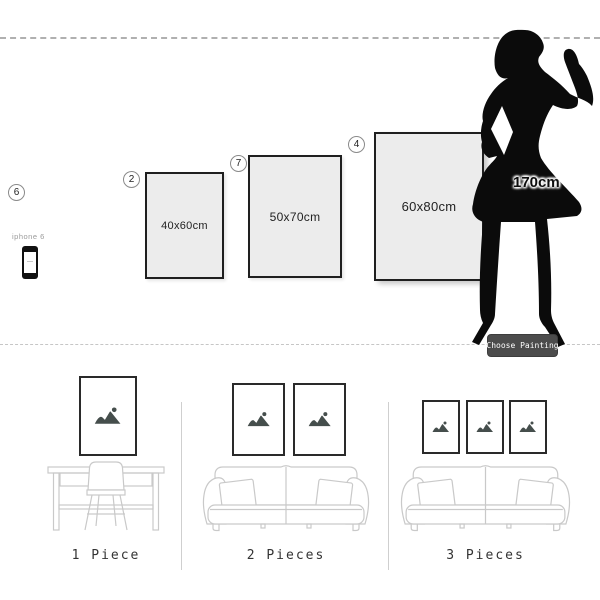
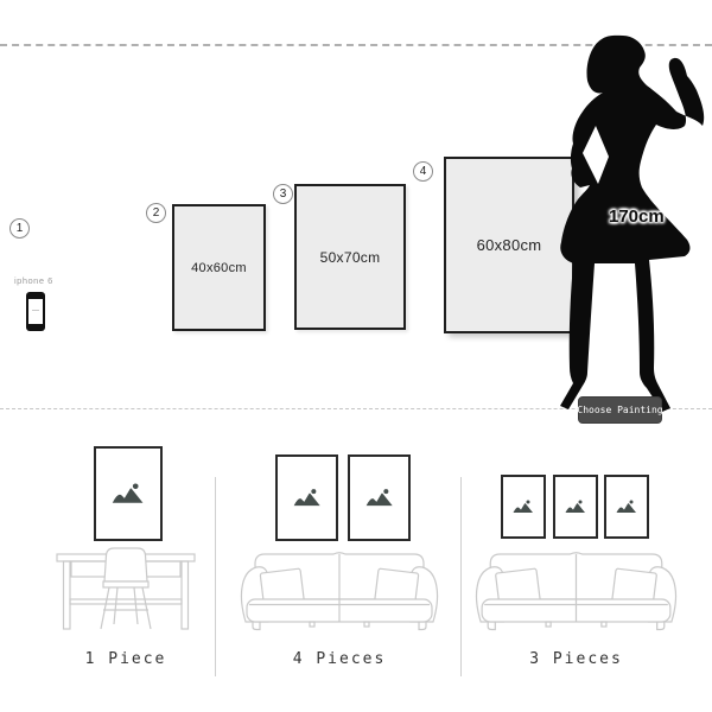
- 6
+ 1
  2
- 7
+ 3
  4
  40x60cm
  50x70cm
  60x80cm
  iphone 6
  170cm
  Choose Painting
  1 Piece
- 2 Pieces
+ 4 Pieces
  3 Pieces
